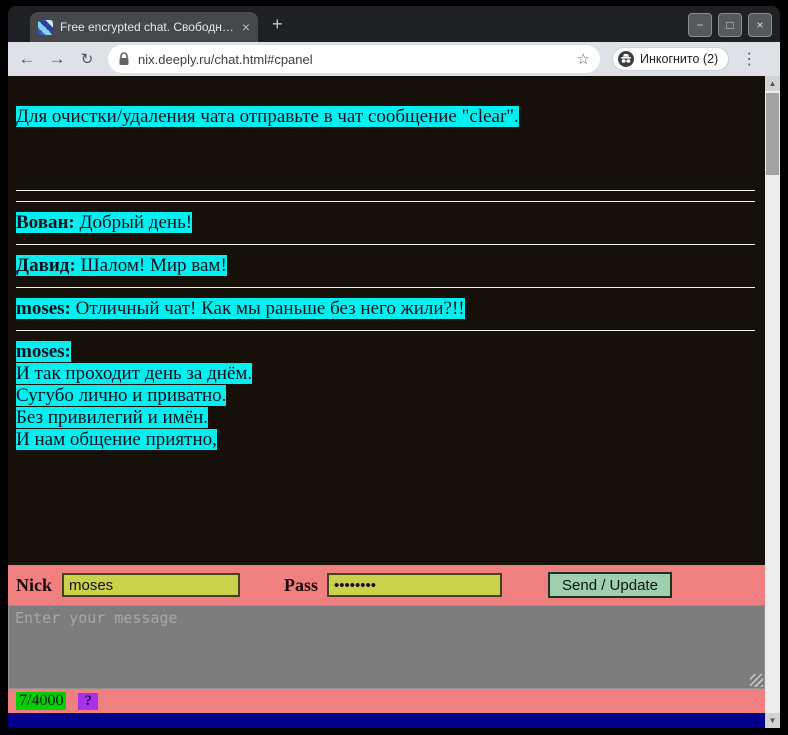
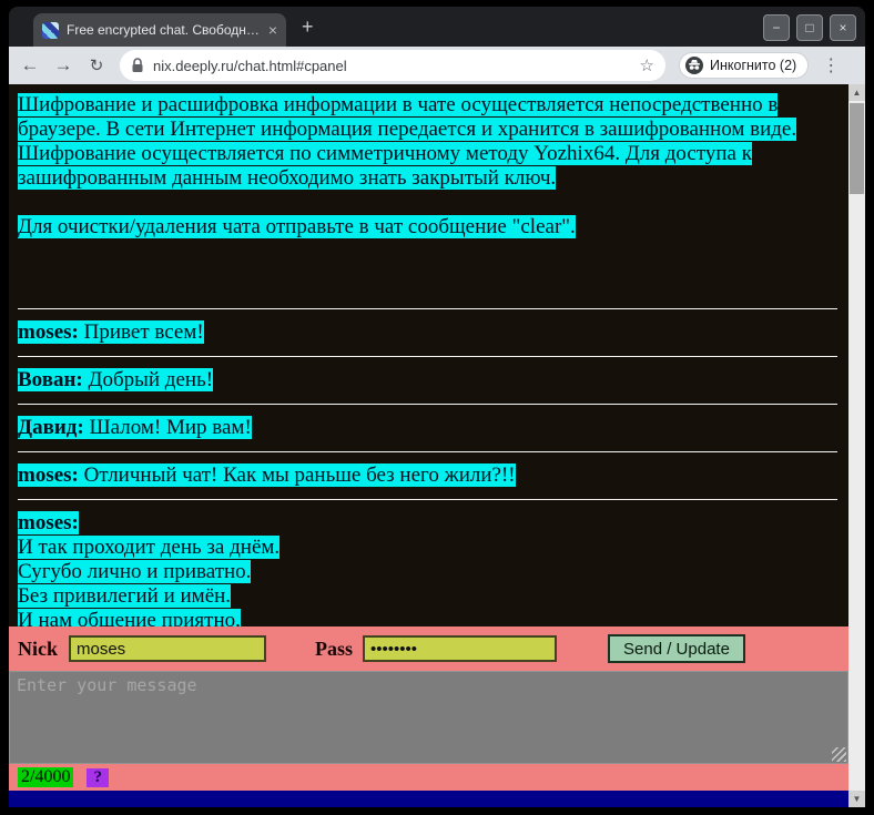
  Free encrypted chat. Свободны.
  ×
  +
  −
  □
  ×
  ←
  →
  ↻
  nix.deeply.ru/chat.html#cpanel
  ☆
  Инкогнито (2)
  ⋮
+ Шифрование и расшифровка информации в чате осуществляется непосредственно в браузере. В сети Интернет информация передается и хранится в зашифрованном виде. Шифрование осуществляется по симметричному методу Yozhix64. Для доступа к зашифрованным данным необходимо знать закрытый ключ.
  Для очистки/удаления чата отправьте в чат сообщение "clear".
+ moses: Привет всем!
  Вован: Добрый день!
  Давид: Шалом! Мир вам!
  moses: Отличный чат! Как мы раньше без него жили?!!
  moses:
  И так проходит день за днём.
  Сугубо лично и приватно.
  Без привилегий и имён.
  И нам общение приятно,
  Nick
  moses
  Pass
  ••••••••
  Send / Update
  Enter your message
- 7/4000
+ 2/4000
  ?
  ▲
  ▼
